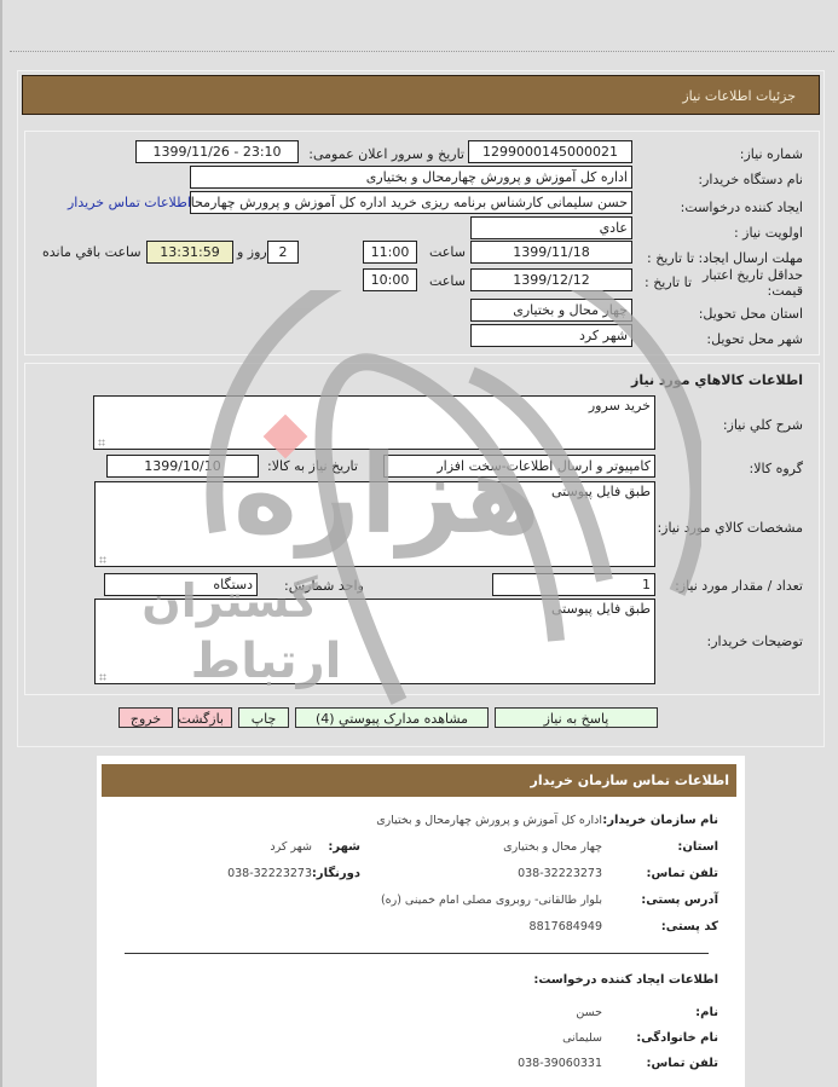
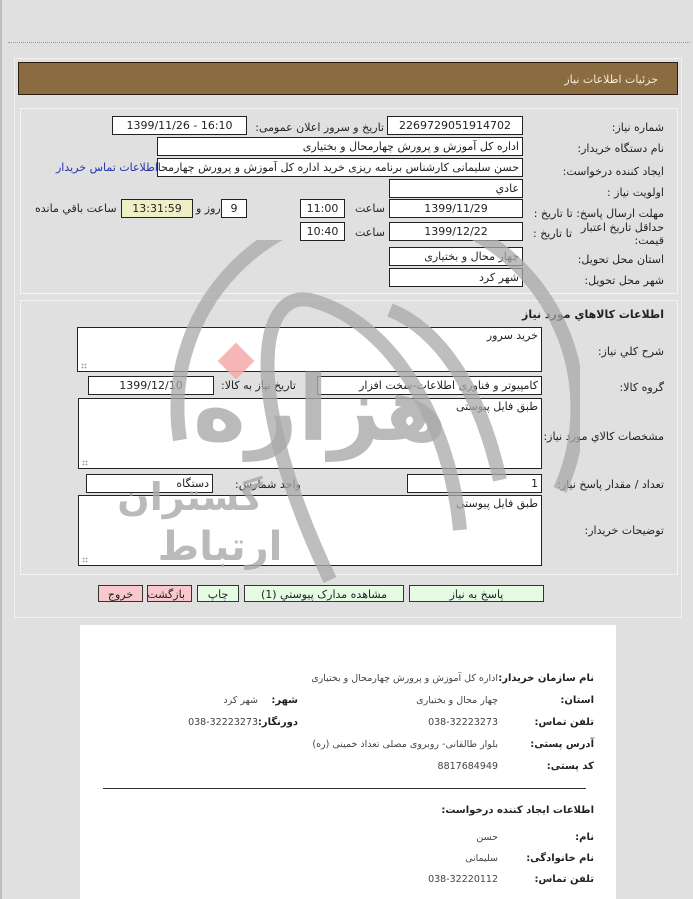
  جزئیات اطلاعات نیاز
  شماره نیاز:
- 1299000145000021
+ 2269729051914702
  تاریخ و سرور اعلان عمومی:
- 1399/11/26 - 23:10
+ 1399/11/26 - 16:10
  نام دستگاه خریدار:
  اداره کل آموزش و پرورش چهارمحال و بختیاری
  ایجاد کننده درخواست:
  حسن سلیمانی کارشناس برنامه ریزی خرید اداره کل آموزش و پرورش چهارمحا
  اطلاعات تماس خریدار
  اولویت نیاز :
  عادي
- مهلت ارسال ایجاد: تا تاریخ :
+ مهلت ارسال پاسخ: تا تاریخ :
- 1399/11/18
+ 1399/11/29
  ساعت
  11:00
- 2
+ 9
  روز و
  13:31:59
  ساعت باقي مانده
  حداقل تاریخ اعتبار
  قیمت:
  تا تاریخ :
- 1399/12/12
+ 1399/12/22
  ساعت
- 10:00
+ 10:40
  استان محل تحویل:
  چهار محال و بختیاری
  شهر محل تحویل:
  شهر کرد
  اطلاعات کالاهاي مورد نياز
  شرح کلي نياز:
  خرید سرور
  گروه کالا:
- کامپیوتر و ارسال اطلاعات-سخت افزار
+ کامپیوتر و فناوری اطلاعات-سخت افزار
  تاریخ نیاز به کالا:
- 1399/10/10
+ 1399/12/10
  مشخصات کالاي مورد نياز:
  طبق فایل پیوستی
- تعداد / مقدار مورد نیاز:
+ تعداد / مقدار پاسخ نیاز:
  1
  واحد شمارش:
  دستگاه
  توضیحات خریدار:
  طبق فایل پیوستی
  هزاره
  گستران
  ارتباط
  پاسخ به نیاز
- مشاهده مدارک پیوستي (4)
+ مشاهده مدارک پیوستي (1)
  چاپ
  بازگشت
  خروج
- اطلاعات تماس سازمان خریدار
  نام سازمان خریدار:
  اداره کل آموزش و پرورش چهارمحال و بختیاری
  استان:
  چهار محال و بختیاری
  شهر:
  شهر کرد
  تلفن تماس:
  038-32223273
  دورنگار:
  038-32223273
  آدرس پستی:
- بلوار طالقانی- روبروی مصلی امام خمینی (ره)
+ بلوار طالقانی- روبروی مصلی تعداد خمینی (ره)
  کد پستی:
  8817684949
  اطلاعات ایجاد کننده درخواست:
  نام:
  حسن
  نام خانوادگی:
  سلیمانی
  تلفن تماس:
- 038-39060331
+ 038-32220112
